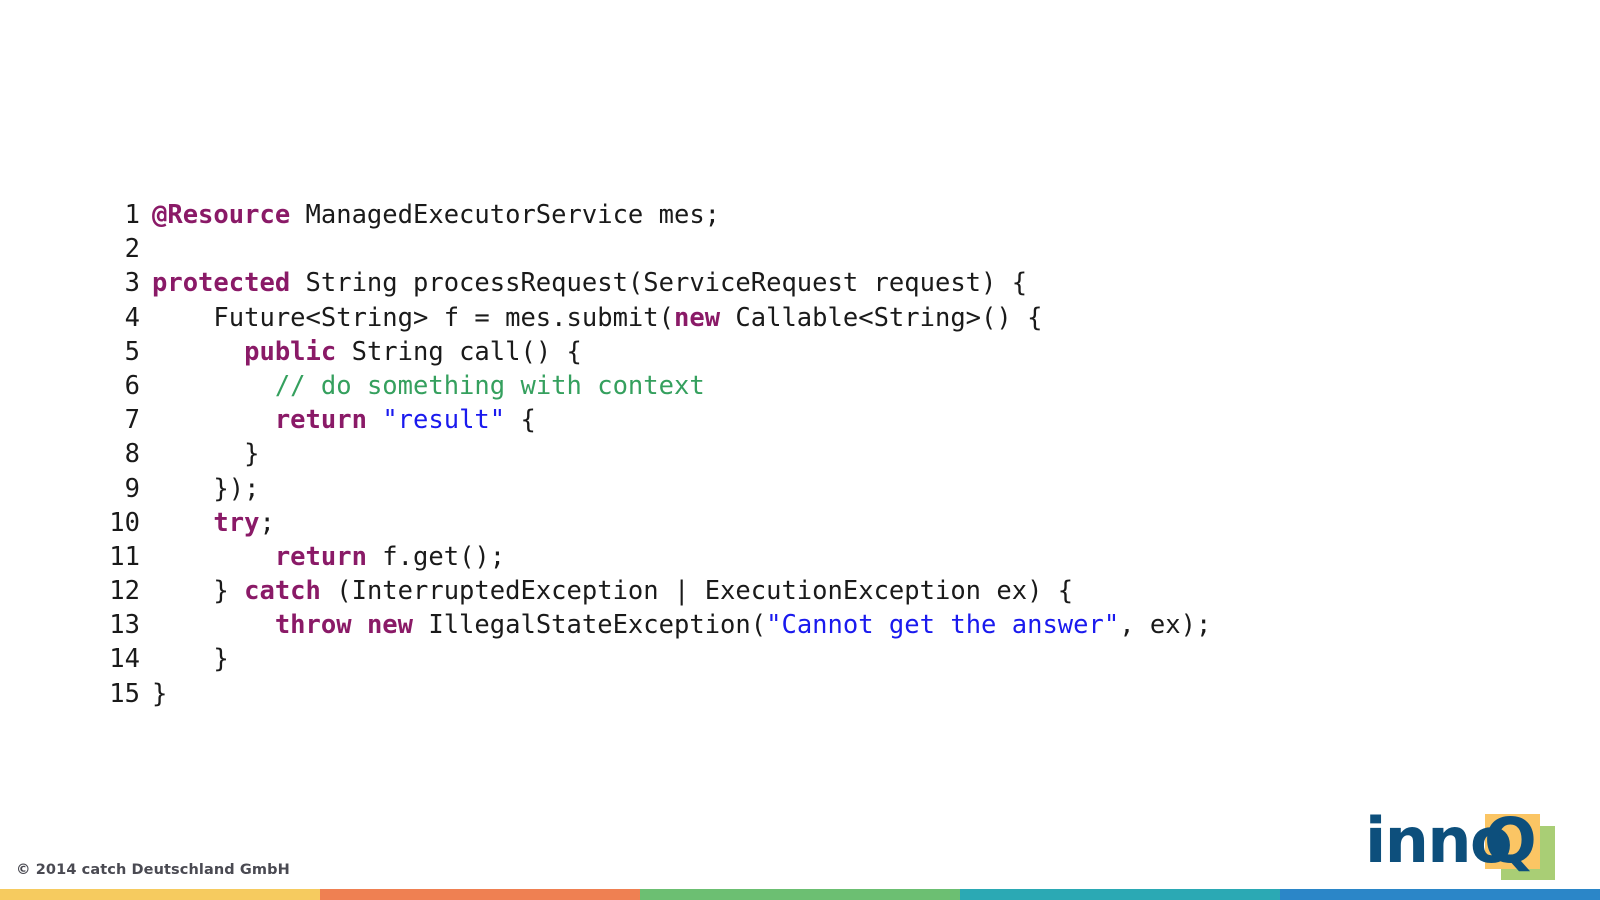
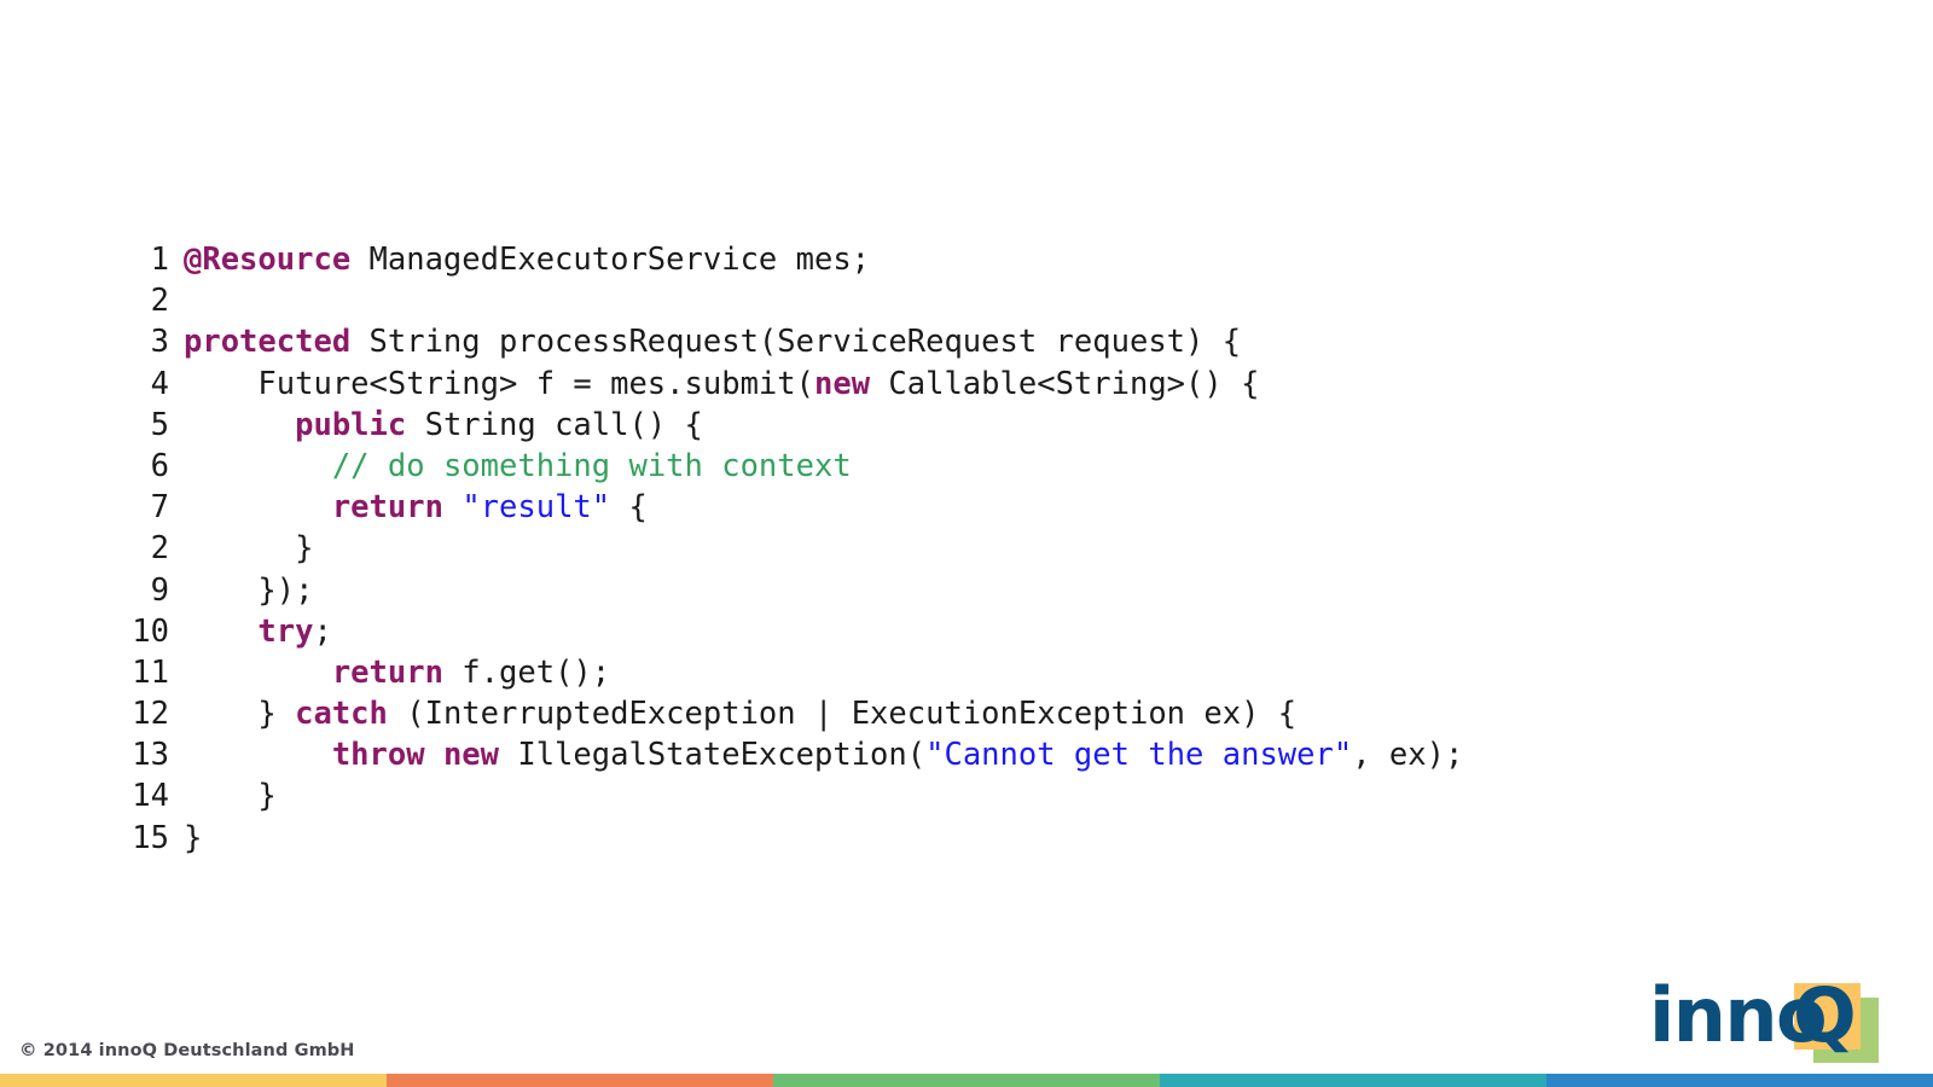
  1 @Resource ManagedExecutorService mes;
  2
  3 protected String processRequest(ServiceRequest request) {
  4 Future<String> f = mes.submit(new Callable<String>() {
  5 public String call() {
  6 // do something with context
  7 return "result" {
- 8 }
+ 2 }
  9 });
  10 try;
  11 return f.get();
  12 } catch (InterruptedException | ExecutionException ex) {
  13 throw new IllegalStateException("Cannot get the answer", ex);
  14 }
  15 }
- © 2014 catch Deutschland GmbH
+ © 2014 innoQ Deutschland GmbH
  inno
  Q
